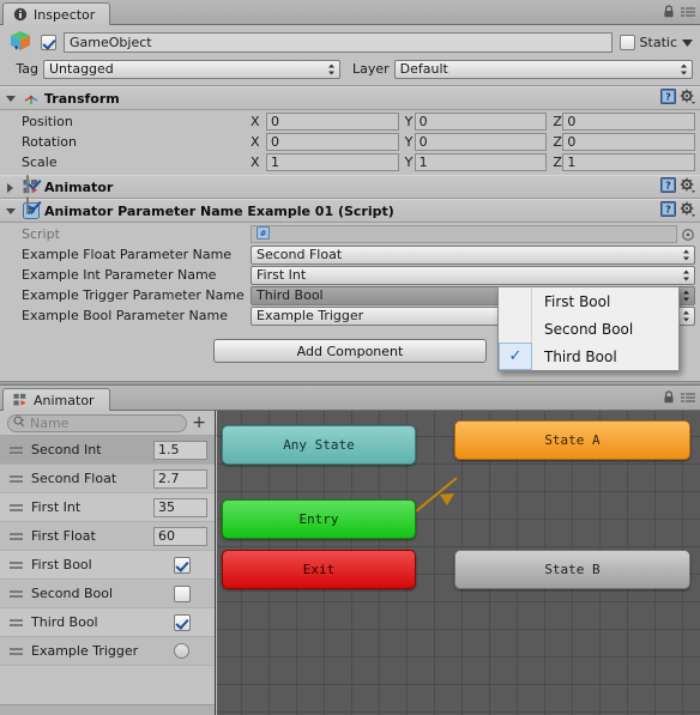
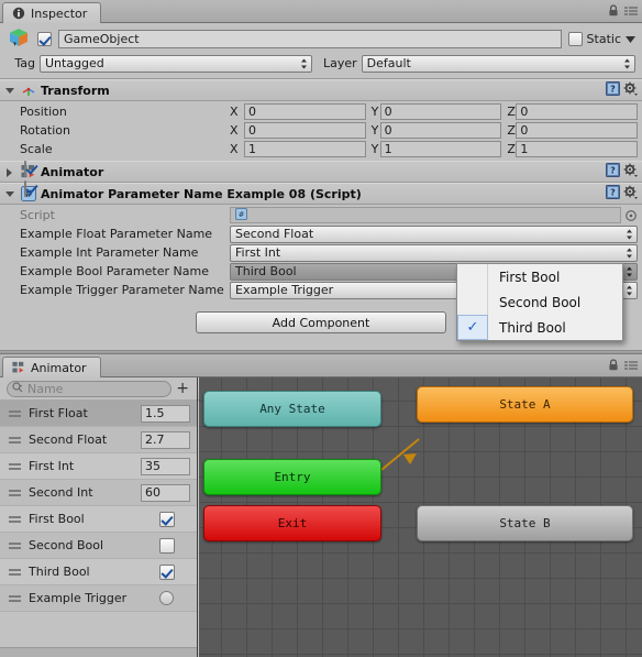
  Inspector
  GameObject
  Static
  Tag
  Untagged
  Layer
  Default
  Transform
  ?
  Position
  X
  0
  Y
  0
  Z
  0
  Rotation
  X
  0
  Y
  0
  Z
  0
  Scale
  X
  1
  Y
  1
  Z
  1
  Animator
  ?
  #
- Animator Parameter Name Example 01 (Script)
+ Animator Parameter Name Example 08 (Script)
  ?
  Script
  #
  Example Float Parameter Name
  Second Float
  Example Int Parameter Name
  First Int
- Example Trigger Parameter Name
+ Example Bool Parameter Name
  Third Bool
- Example Bool Parameter Name
+ Example Trigger Parameter Name
  Example Trigger
  Add Component
  First Bool
  Second Bool
  ✓
  Third Bool
  Animator
  Name
  +
- Second Int
+ First Float
  1.5
  Second Float
  2.7
  First Int
  35
- First Float
+ Second Int
  60
  First Bool
  Second Bool
  Third Bool
  Example Trigger
  Any State
  Entry
  Exit
  State A
  State B
